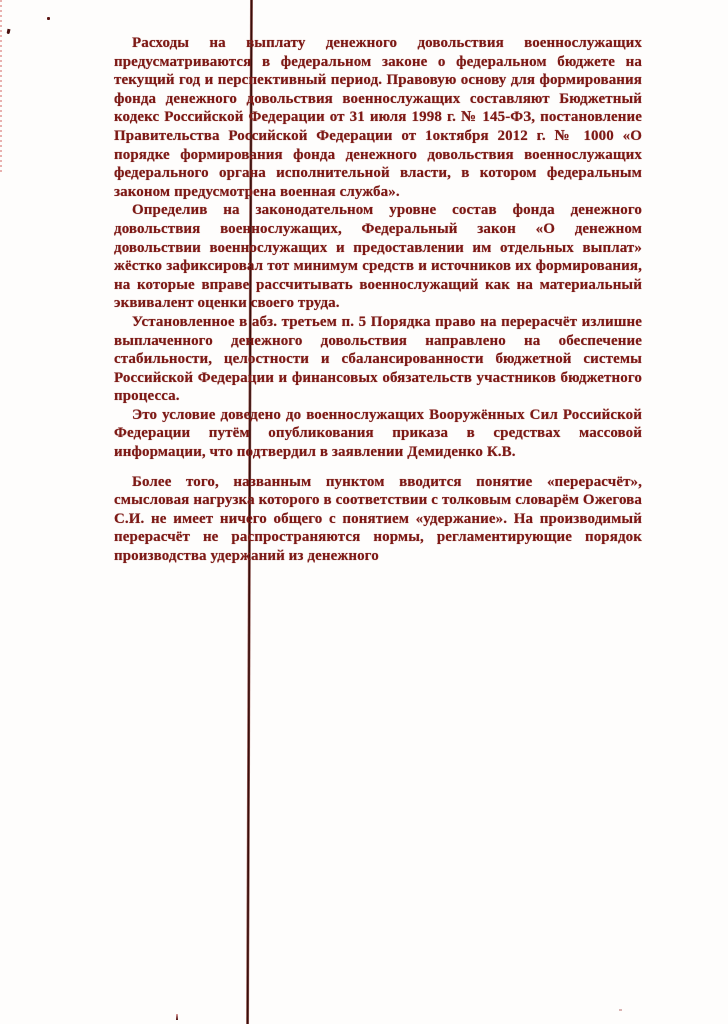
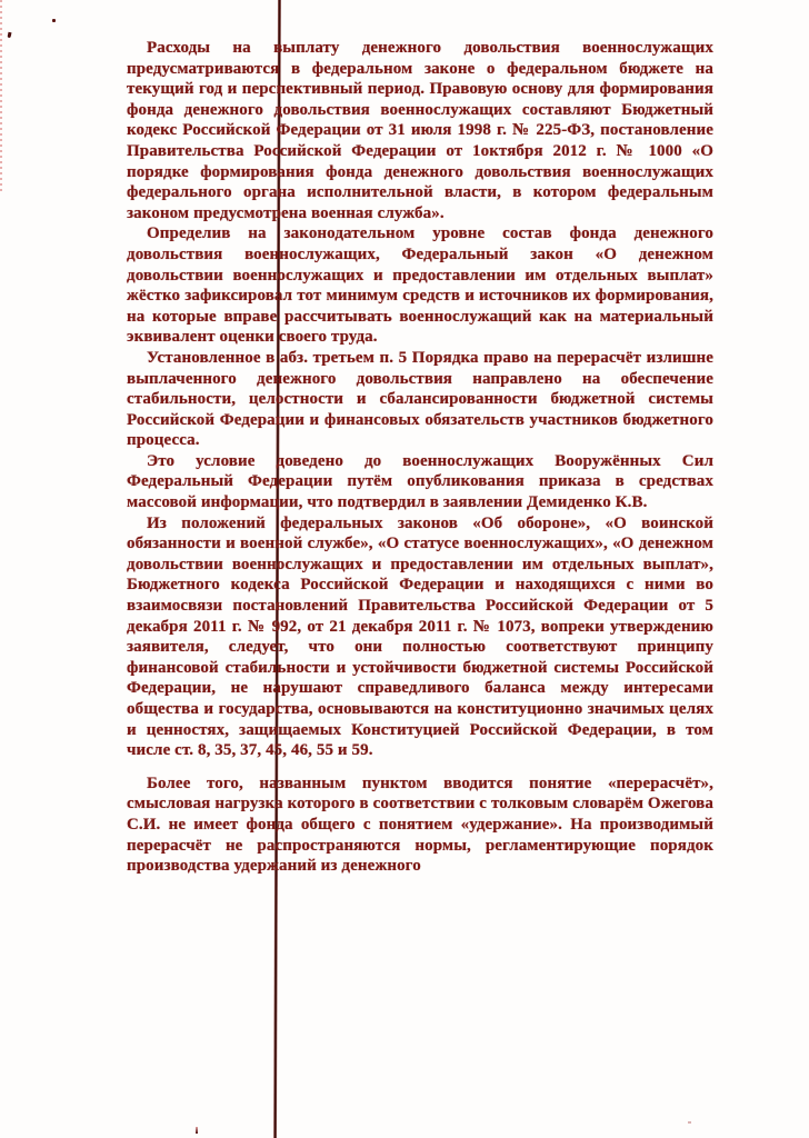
- Расходы на выплату денежного довольствия военнослужащих предусматриваются в федеральном законе о федеральном бюджете на текущий год и перспективный период. Правовую основу для формирования фонда денежного довольствия военнослужащих составляют Бюджетный кодекс Российской Федерации от 31 июля 1998 г. № 145-ФЗ, постановление Правительства Российской Федерации от 1октября 2012 г. № 1000 «О порядке формирования фонда денежного довольствия военнослужащих федерального органа исполнительной власти, в котором федеральным законом предусмотрена военная служба».
+ Расходы на выплату денежного довольствия военнослужащих предусматриваются в федеральном законе о федеральном бюджете на текущий год и перспективный период. Правовую основу для формирования фонда денежного довольствия военнослужащих составляют Бюджетный кодекс Российской Федерации от 31 июля 1998 г. № 225-ФЗ, постановление Правительства Российской Федерации от 1октября 2012 г. № 1000 «О порядке формирования фонда денежного довольствия военнослужащих федерального органа исполнительной власти, в котором федеральным законом предусмотрена военная служба».
  Определив на законодательном уровне состав фонда денежного довольствия военнослужащих, Федеральный закон «О денежном довольствии военнослужащих и предоставлении им отдельных выплат» жёстко зафиксировал тот минимум средств и источников их формирования, на которые вправе рассчитывать военнослужащий как на материальный эквивалент оценки своего труда.
  Установленное в абз. третьем п. 5 Порядка право на перерасчёт излишне выплаченного денежного довольствия направлено на обеспечение стабильности, целостности и сбалансированности бюджетной системы Российской Федерации и финансовых обязательств участников бюджетного процесса.
- Это условие доведено до военнослужащих Вооружённых Сил Российской Федерации путём опубликования приказа в средствах массовой информации, что подтвердил в заявлении Демиденко К.В.
+ Это условие доведено до военнослужащих Вооружённых Сил Федеральный Федерации путём опубликования приказа в средствах массовой информации, что подтвердил в заявлении Демиденко К.В.
+ Из положений федеральных законов «Об обороне», «О воинской обязанности и военной службе», «О статусе военнослужащих», «О денежном довольствии военнослужащих и предоставлении им отдельных выплат», Бюджетного кодекса Российской Федерации и находящихся с ними во взаимосвязи постановлений Правительства Российской Федерации от 5 декабря 2011 г. № 992, от 21 декабря 2011 г. № 1073, вопреки утверждению заявителя, следует, что они полностью соответствуют принципу финансовой стабильности и устойчивости бюджетной системы Российской Федерации, не нарушают справедливого баланса между интересами общества и государства, основываются на конституционно значимых целях и ценностях, защищаемых Конституцией Российской Федерации, в том числе ст. 8, 35, 37, 45, 46, 55 и 59.
- Более того, названным пунктом вводится понятие «перерасчёт», смысловая нагрузка которого в соответствии с толковым словарём Ожегова С.И. не имеет ничего общего с понятием «удержание». На производимый перерасчёт не распространяются нормы, регламентирующие порядок производства удержаний из денежного
+ Более того, названным пунктом вводится понятие «перерасчёт», смысловая нагрузка которого в соответствии с толковым словарём Ожегова С.И. не имеет фонда общего с понятием «удержание». На производимый перерасчёт не распространяются нормы, регламентирующие порядок производства удержаний из денежного
